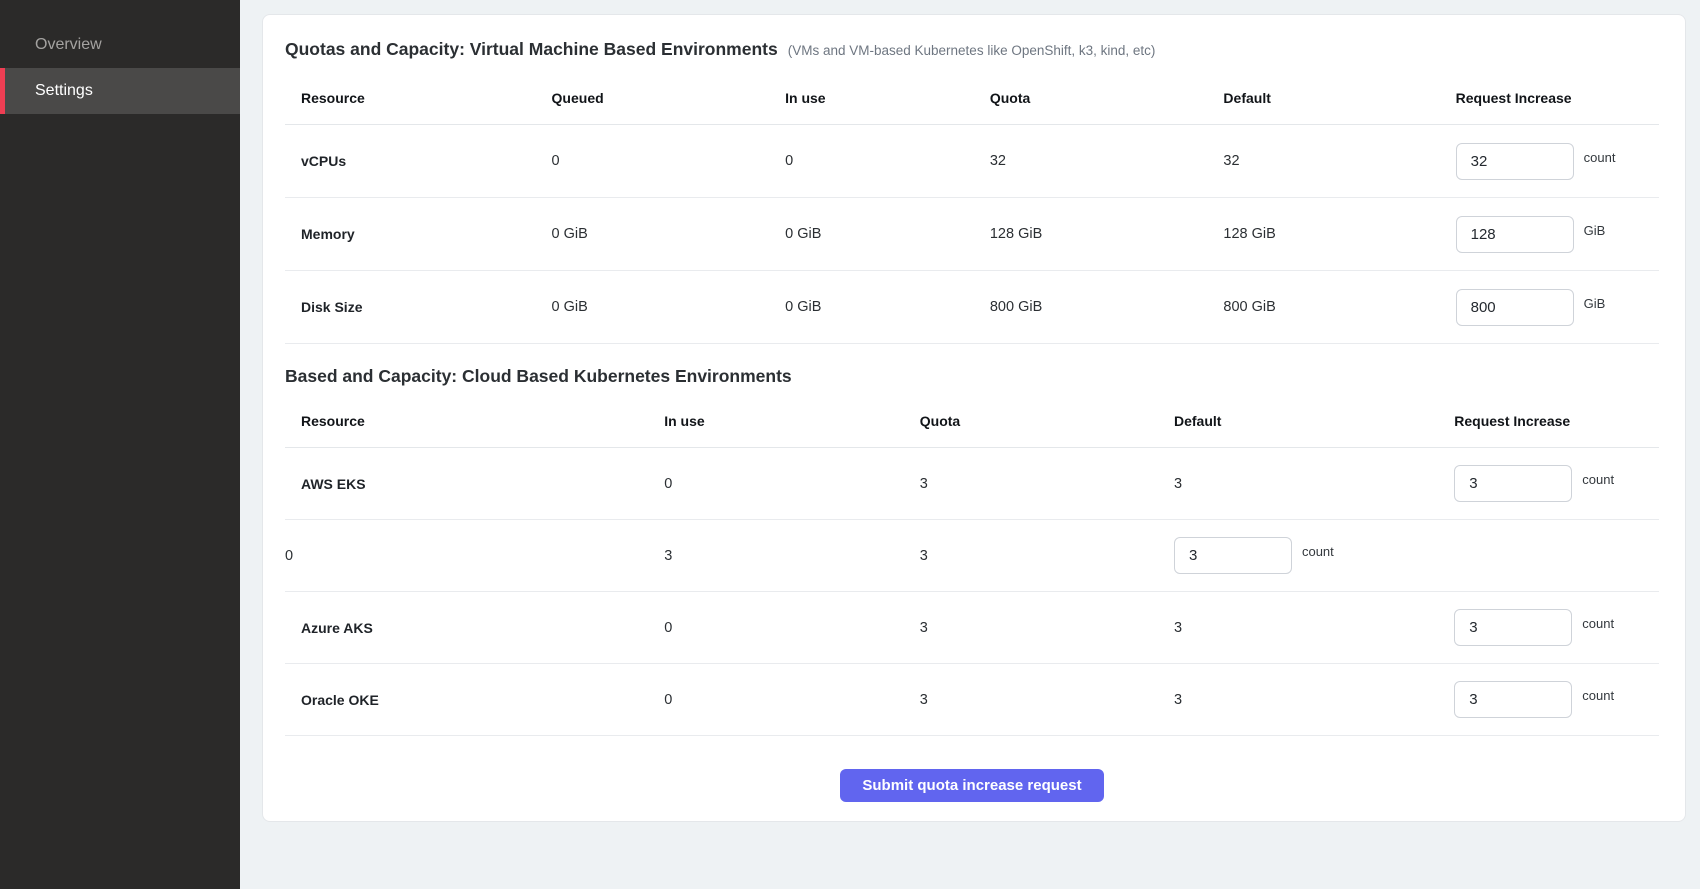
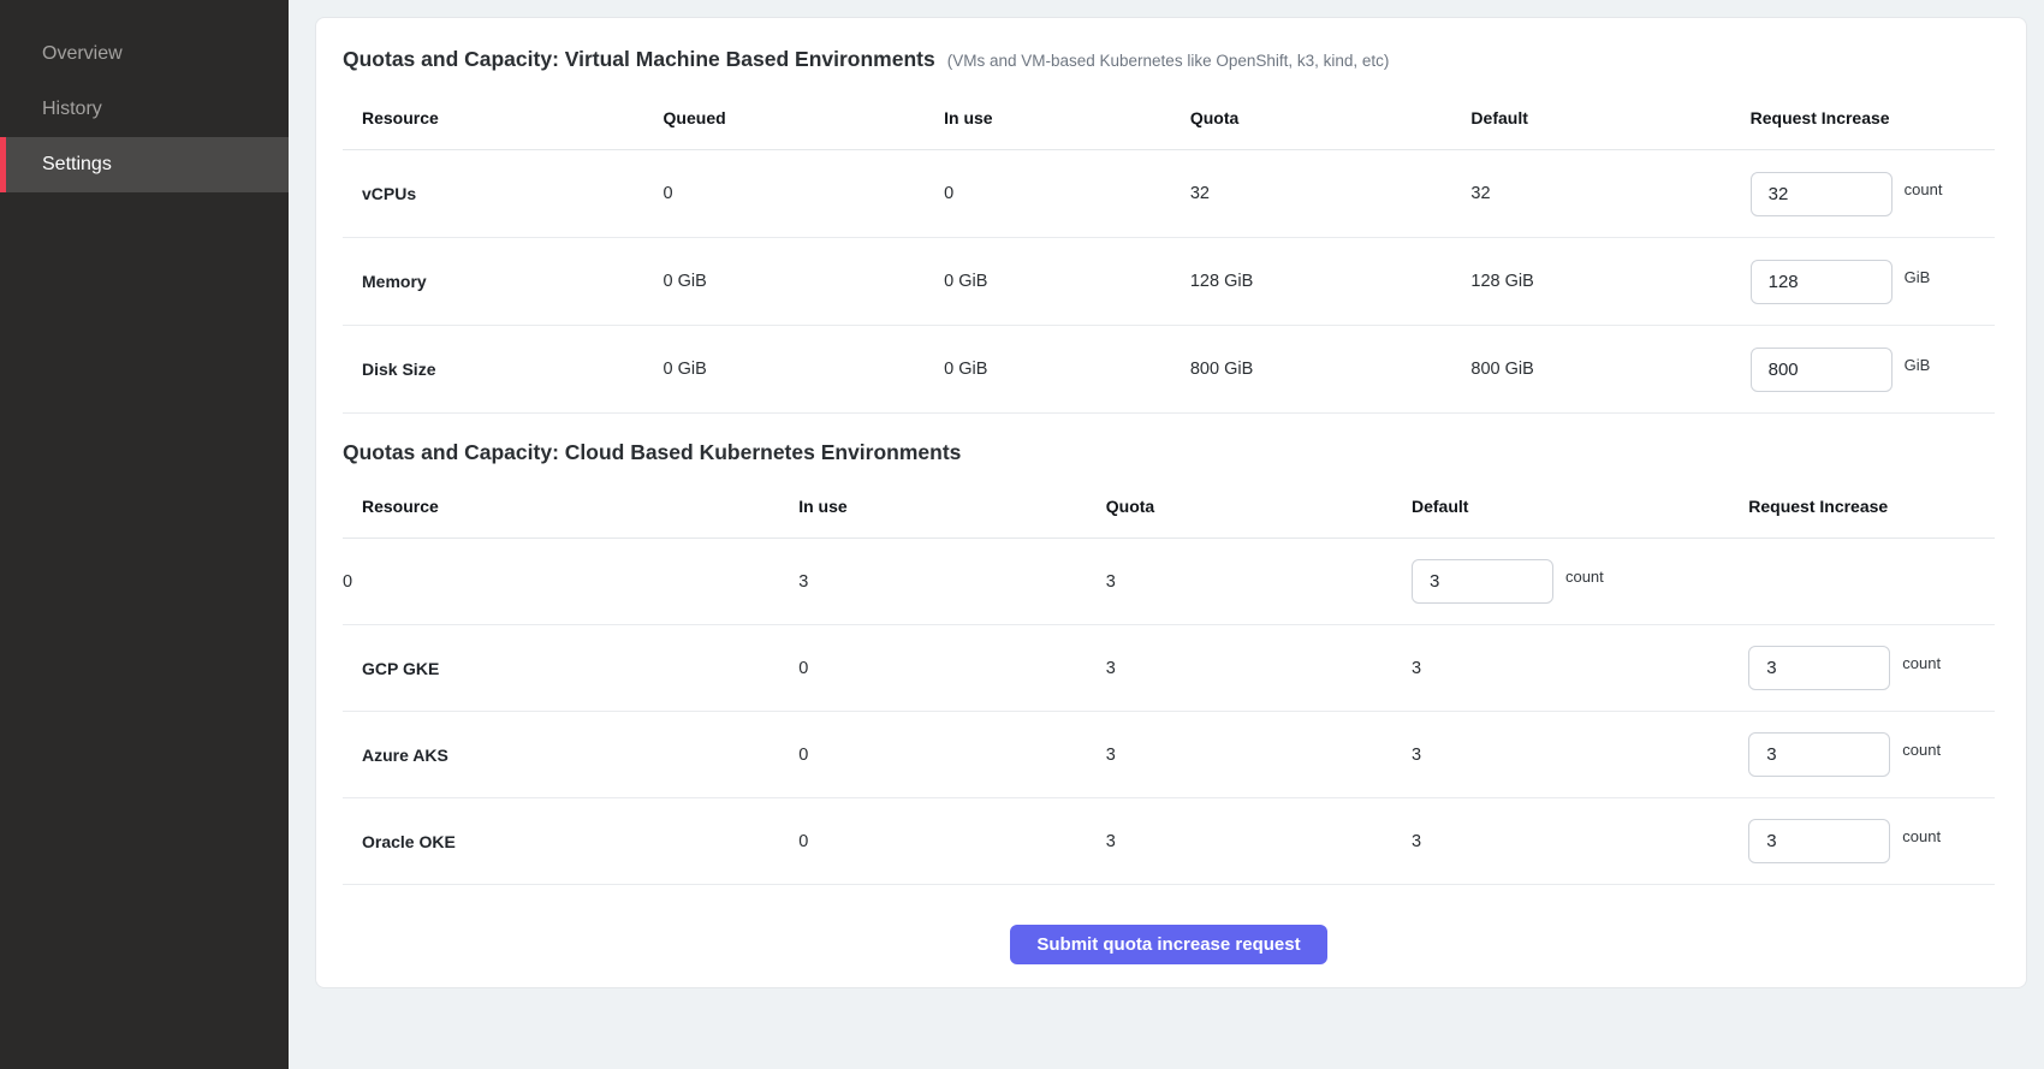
  Overview
+ History
  Settings
  Quotas and Capacity: Virtual Machine Based Environments
  (VMs and VM-based Kubernetes like OpenShift, k3, kind, etc)
  Resource
  Queued
  In use
  Quota
  Default
  Request Increase
  vCPUs
  0
  0
  32
  32
  32
  count
  Memory
  0 GiB
  0 GiB
  128 GiB
  128 GiB
  128
  GiB
  Disk Size
  0 GiB
  0 GiB
  800 GiB
  800 GiB
  800
  GiB
- Based and Capacity: Cloud Based Kubernetes Environments
+ Quotas and Capacity: Cloud Based Kubernetes Environments
  Resource
  In use
  Quota
  Default
  Request Increase
- AWS EKS
  0
  3
  3
  3
  count
+ GCP GKE
  0
  3
  3
  3
  count
  Azure AKS
  0
  3
  3
  3
  count
  Oracle OKE
  0
  3
  3
  3
  count
  Submit quota increase request
